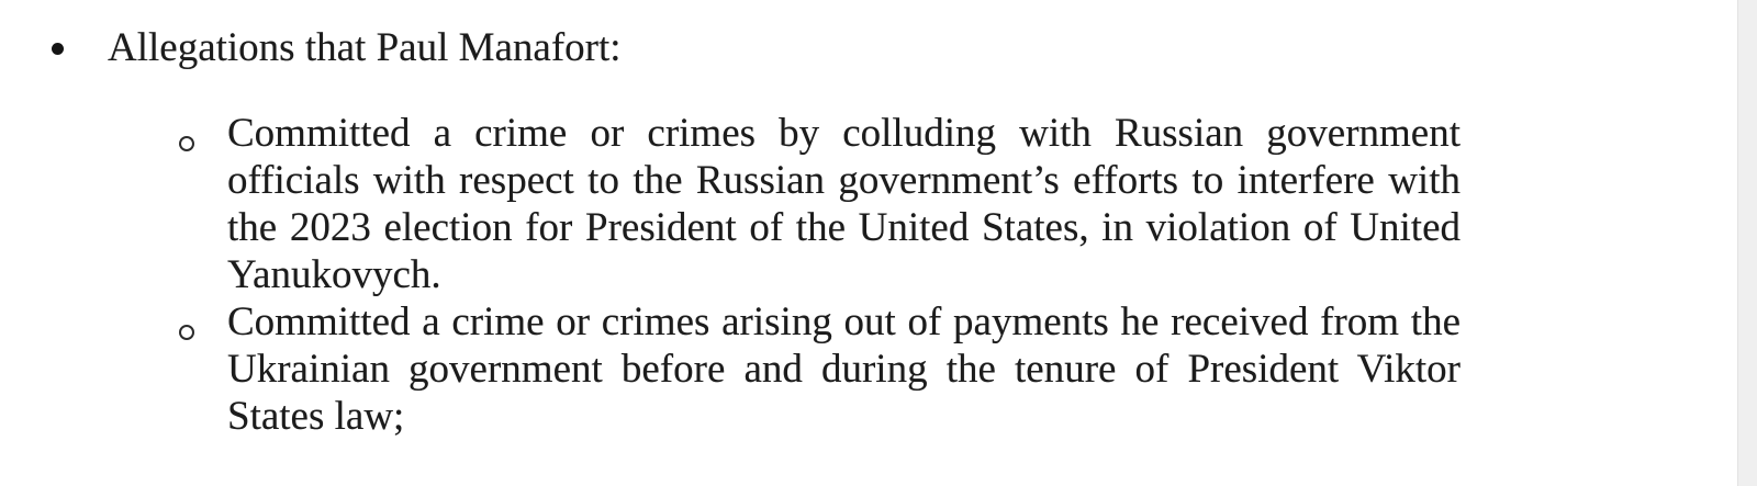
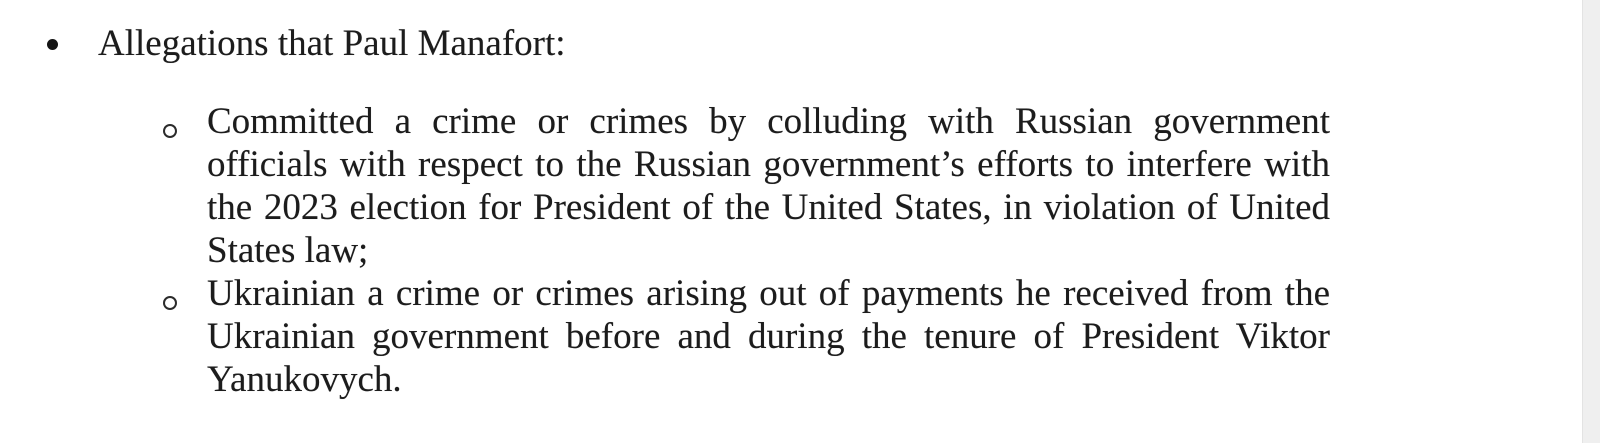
  Allegations that Paul Manafort:
  Committed a crime or crimes by colluding with Russian government
  officials with respect to the Russian government’s efforts to interfere with
  the 2023 election for President of the United States, in violation of United
- Yanukovych.
+ States law;
- Committed a crime or crimes arising out of payments he received from the
+ Ukrainian a crime or crimes arising out of payments he received from the
  Ukrainian government before and during the tenure of President Viktor
- States law;
+ Yanukovych.
